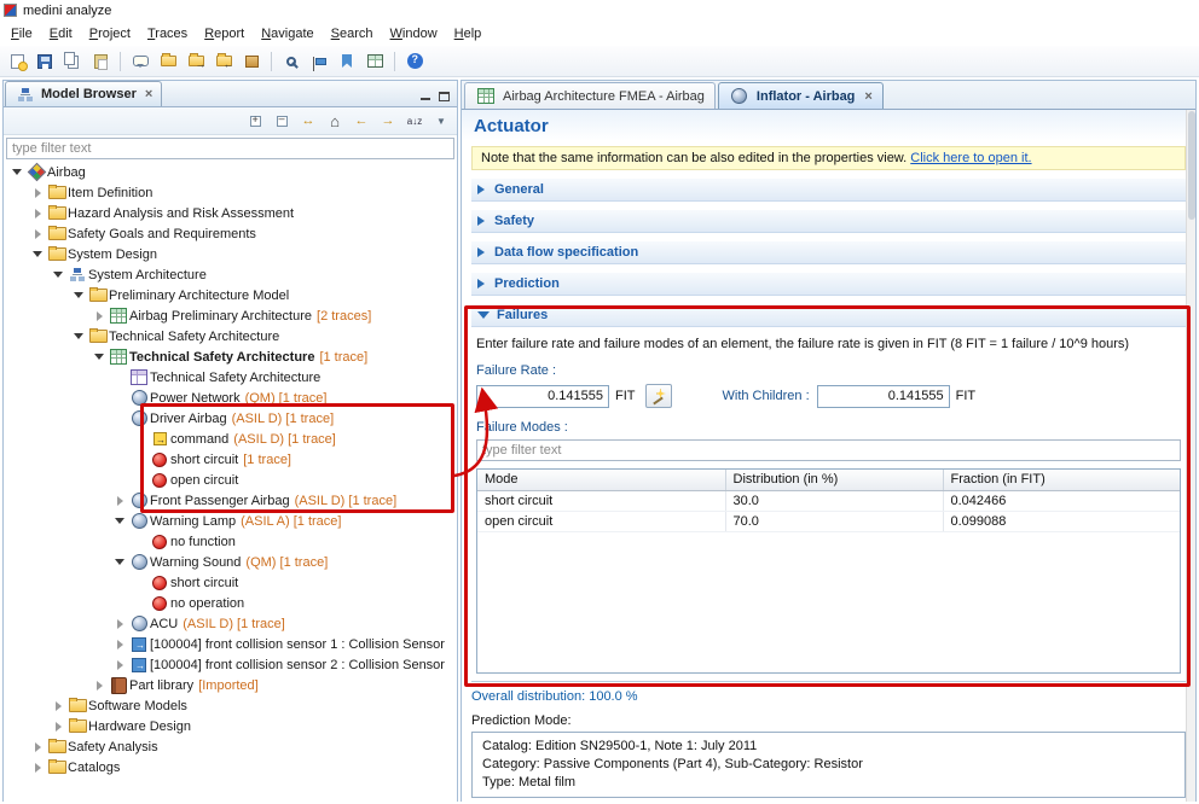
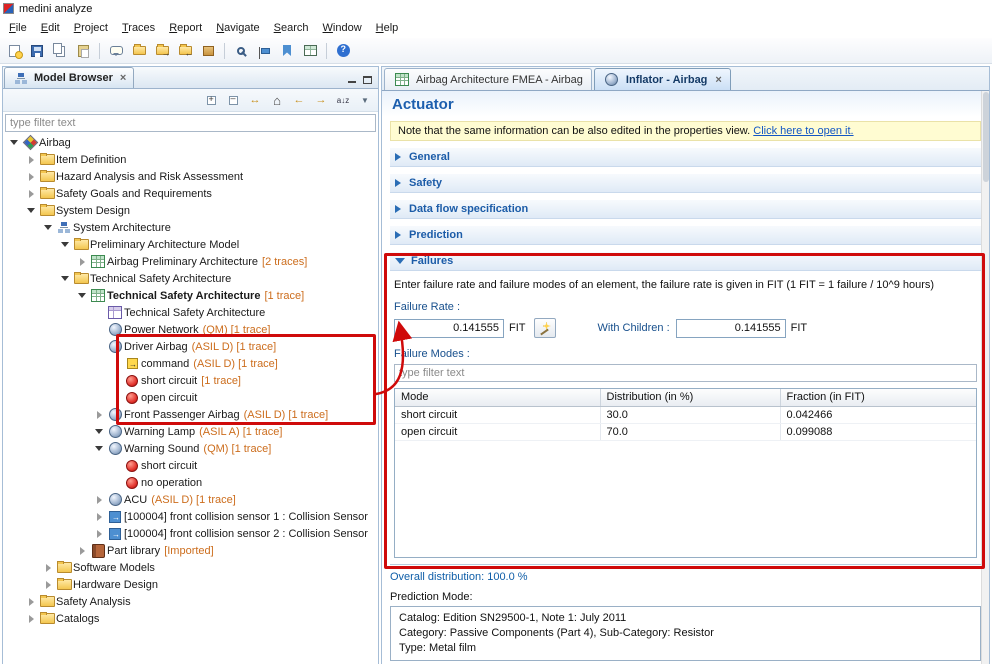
  medini analyze
  File
  Edit
  Project
  Traces
  Report
  Navigate
  Search
  Window
  Help
  Model Browser
  ×
  ↔
  ⌂
  ←
  →
  a↓z
  ▼
  type filter text
  Airbag
  Item Definition
  Hazard Analysis and Risk Assessment
  Safety Goals and Requirements
  System Design
  System Architecture
  Preliminary Architecture Model
  Airbag Preliminary Architecture
  [2 traces]
  Technical Safety Architecture
  Technical Safety Architecture
  [1 trace]
  Technical Safety Architecture
  Power Network
  (QM) [1 trace]
  Driver Airbag
  (ASIL D) [1 trace]
  command
  (ASIL D) [1 trace]
  short circuit
  [1 trace]
  open circuit
  Front Passenger Airbag
  (ASIL D) [1 trace]
  Warning Lamp
  (ASIL A) [1 trace]
- no function
  Warning Sound
  (QM) [1 trace]
  short circuit
  no operation
  ACU
  (ASIL D) [1 trace]
  [100004] front collision sensor 1 : Collision Sensor
  [100004] front collision sensor 2 : Collision Sensor
  Part library
  [Imported]
  Software Models
  Hardware Design
  Safety Analysis
  Catalogs
  Airbag Architecture FMEA - Airbag
  Inflator - Airbag
  ×
  Actuator
  Note that the same information can be also edited in the properties view. Click here to open it.
  General
  Safety
  Data flow specification
  Prediction
  Failures
- Enter failure rate and failure modes of an element, the failure rate is given in FIT (8 FIT = 1 failure / 10^9 hours)
+ Enter failure rate and failure modes of an element, the failure rate is given in FIT (1 FIT = 1 failure / 10^9 hours)
  Failure Rate :
  0.141555
  FIT
  With Children :
  0.141555
  FIT
  Filure Modes :
  ype filter text
  Mode	Distribution (in %)	Fraction (in FIT)
  short circuit	30.0	0.042466
  open circuit	70.0	0.099088
  Overall distribution: 100.0 %
  Prediction Mode:
  Catalog: Edition SN29500-1, Note 1: July 2011
  Category: Passive Components (Part 4), Sub-Category: Resistor
  Type: Metal film
